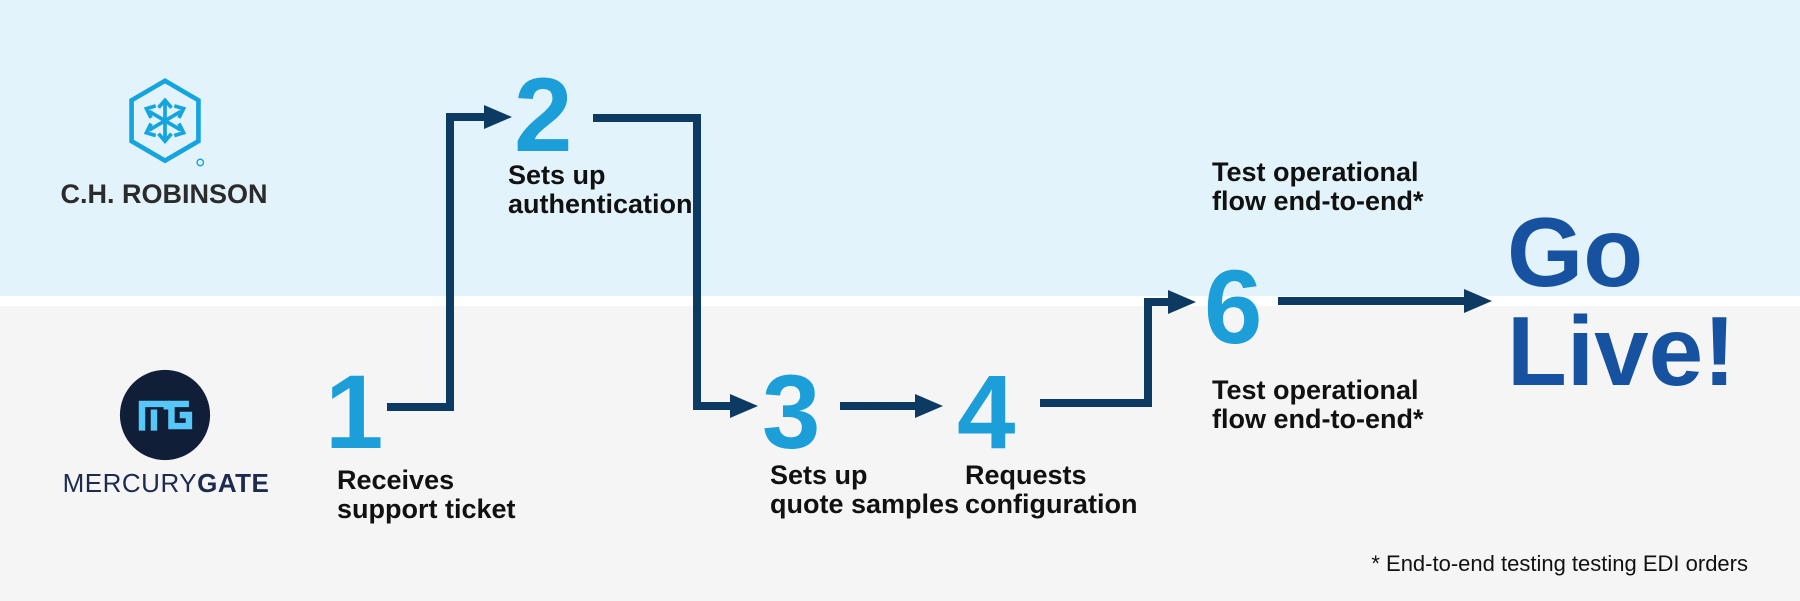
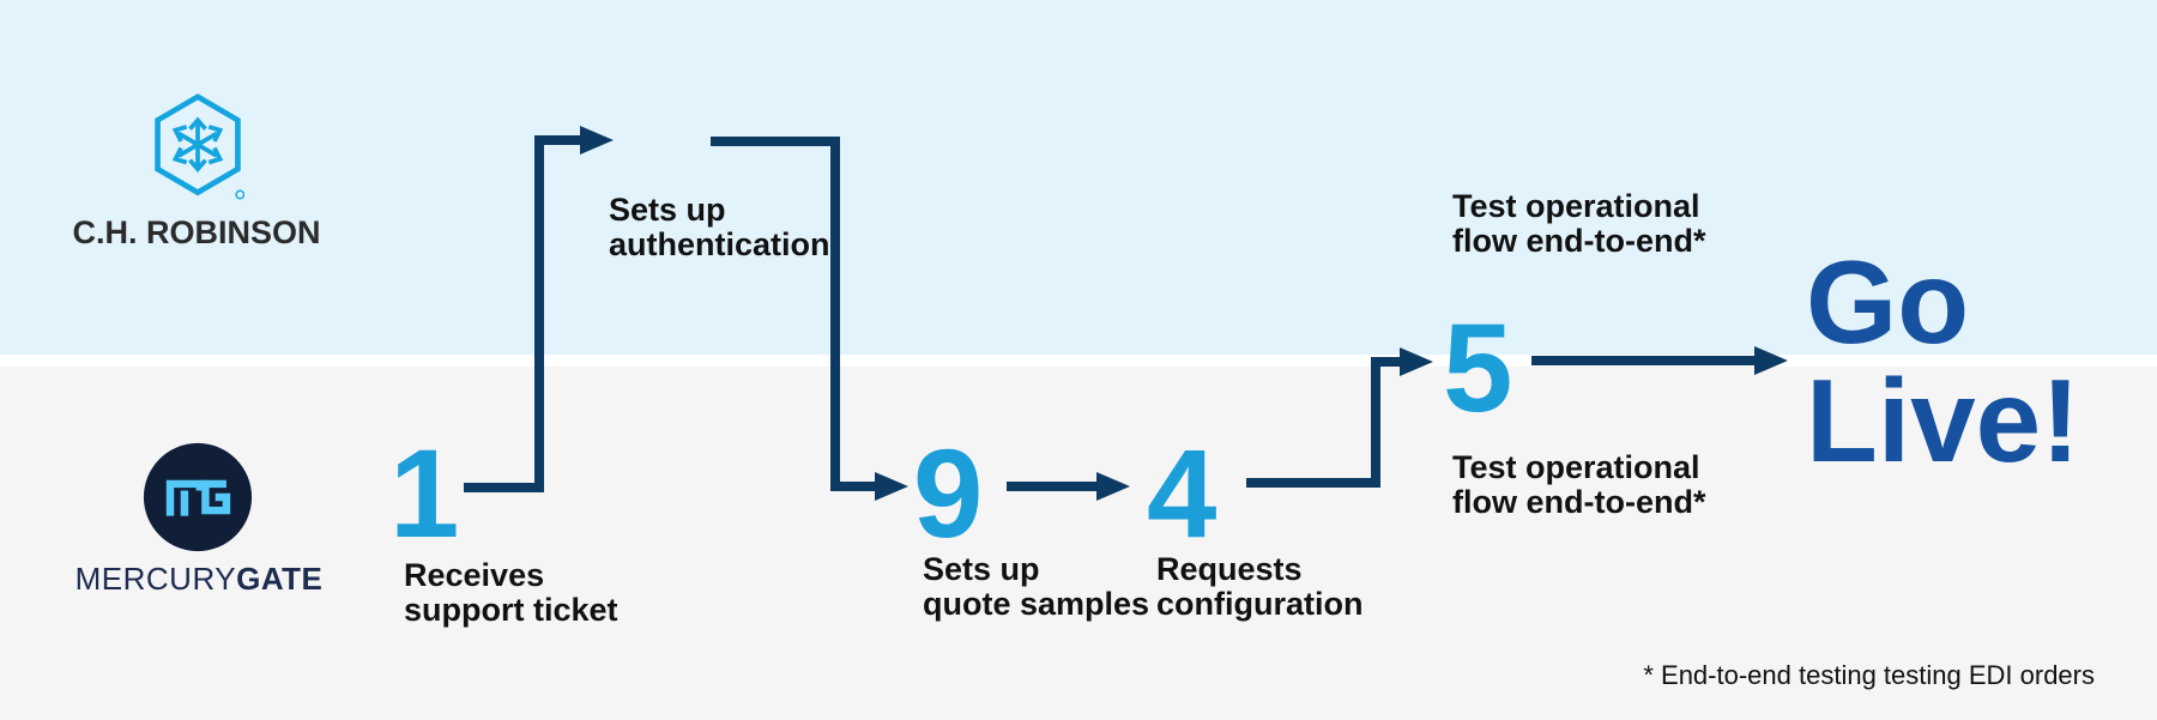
  C.H. ROBINSON
  MERCURYGATE
  1
- 2
- 3
+ 9
  4
- 6
+ 5
  Receives
  support ticket
  Sets up
  authentication
  Sets up
  quote samples
  Requests
  configuration
  Test operational
  flow end-to-end*
  Test operational
  flow end-to-end*
  Go
  Live!
  * End-to-end testing testing EDI orders
